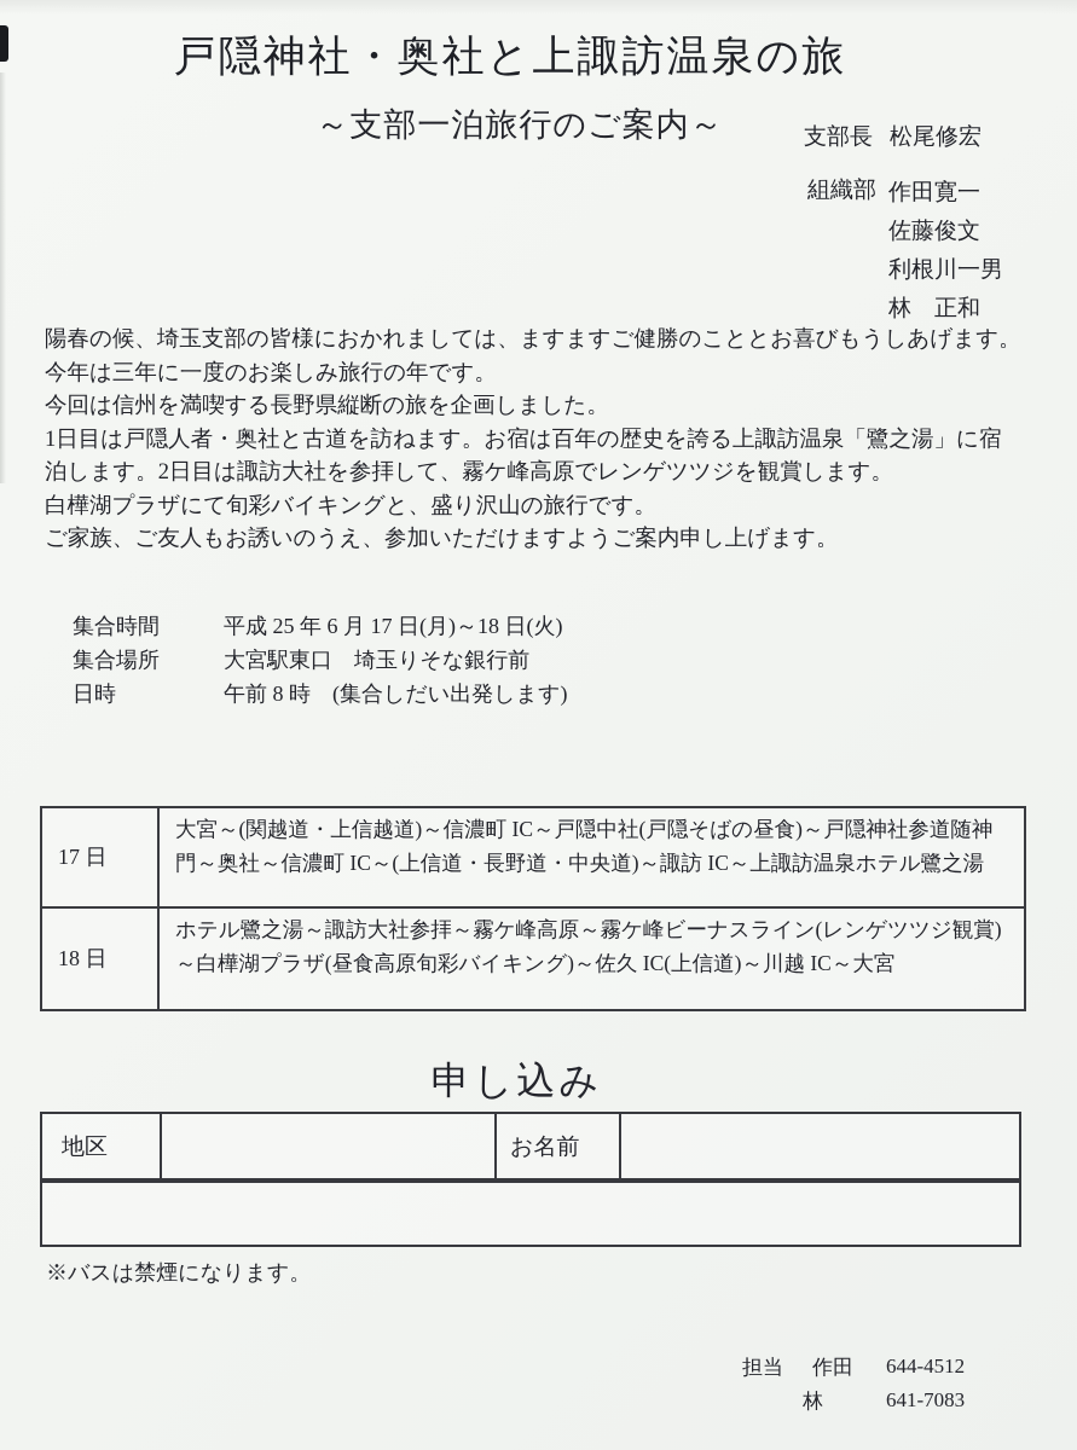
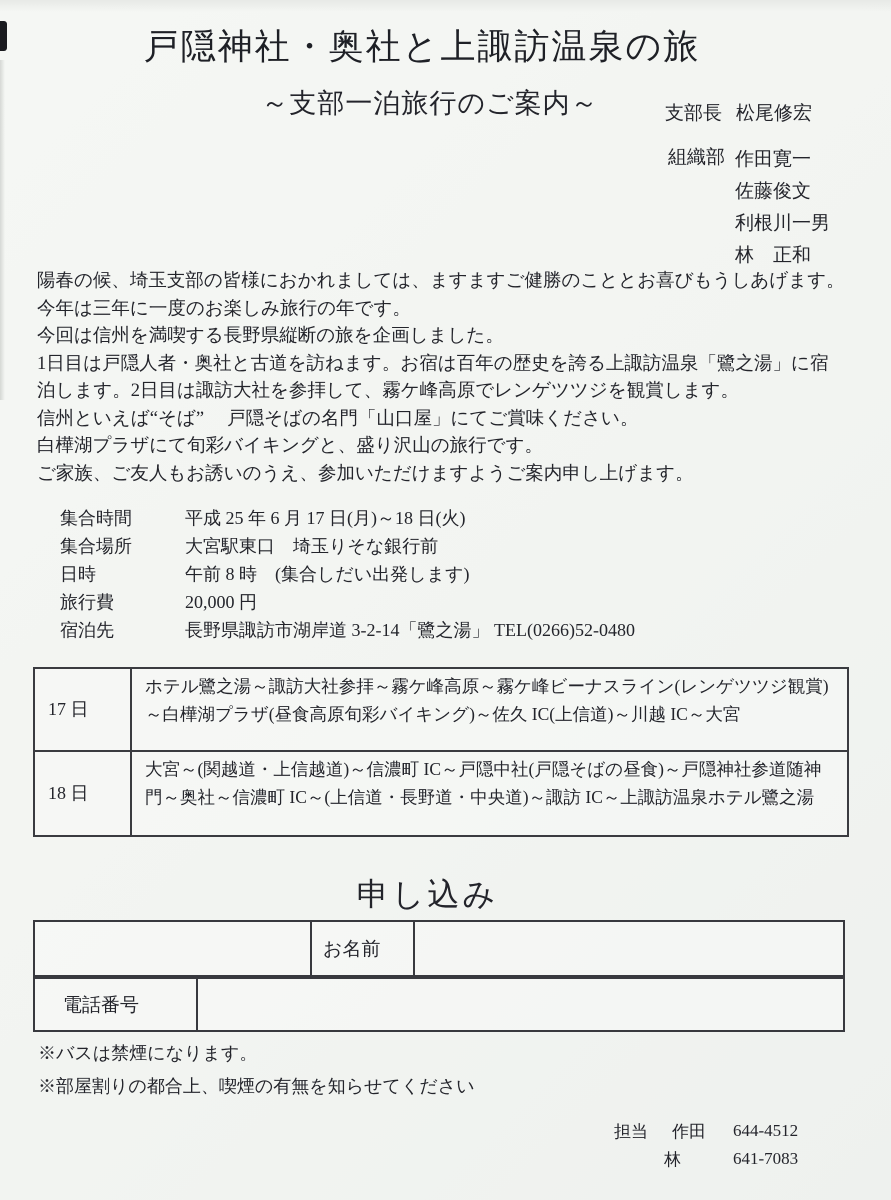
  戸隠神社・奥社と上諏訪温泉の旅
  ～支部一泊旅行のご案内～
  支部長 松尾修宏
  組織部
  作田寛一
  佐藤俊文
  利根川一男
  林 正和
  陽春の候、埼玉支部の皆様におかれましては、ますますご健勝のこととお喜びもうしあげます。
  今年は三年に一度のお楽しみ旅行の年です。
  今回は信州を満喫する長野県縦断の旅を企画しました。
  1日目は戸隠人者・奥社と古道を訪ねます。お宿は百年の歴史を誇る上諏訪温泉「鷺之湯」に宿
  泊します。2日目は諏訪大社を参拝して、霧ケ峰高原でレンゲツツジを観賞します。
+ 信州といえば“そば” 戸隠そばの名門「山口屋」にてご賞味ください。
  白樺湖プラザにて旬彩バイキングと、盛り沢山の旅行です。
  ご家族、ご友人もお誘いのうえ、参加いただけますようご案内申し上げます。
  集合時間
  平成 25 年 6 月 17 日(月)～18 日(火)
  集合場所
  大宮駅東口 埼玉りそな銀行前
  日時
  午前 8 時 (集合しだい出発します)
+ 旅行費
+ 20,000 円
+ 宿泊先
+ 長野県諏訪市湖岸道 3-2-14「鷺之湯」 TEL(0266)52-0480
  17 日
- 大宮～(関越道・上信越道)～信濃町 IC～戸隠中社(戸隠そばの昼食)～戸隠神社参道随神門～奥社～信濃町 IC～(上信道・長野道・中央道)～諏訪 IC～上諏訪温泉ホテル鷺之湯
+ ホテル鷺之湯～諏訪大社参拝～霧ケ峰高原～霧ケ峰ビーナスライン(レンゲツツジ観賞)～白樺湖プラザ(昼食高原旬彩バイキング)～佐久 IC(上信道)～川越 IC～大宮
  18 日
- ホテル鷺之湯～諏訪大社参拝～霧ケ峰高原～霧ケ峰ビーナスライン(レンゲツツジ観賞)～白樺湖プラザ(昼食高原旬彩バイキング)～佐久 IC(上信道)～川越 IC～大宮
+ 大宮～(関越道・上信越道)～信濃町 IC～戸隠中社(戸隠そばの昼食)～戸隠神社参道随神門～奥社～信濃町 IC～(上信道・長野道・中央道)～諏訪 IC～上諏訪温泉ホテル鷺之湯
  申し込み
- 地区
  お名前
+ 電話番号
  ※バスは禁煙になります。
+ ※部屋割りの都合上、喫煙の有無を知らせてください
  担当
  作田
  644-4512
  林
  641-7083
